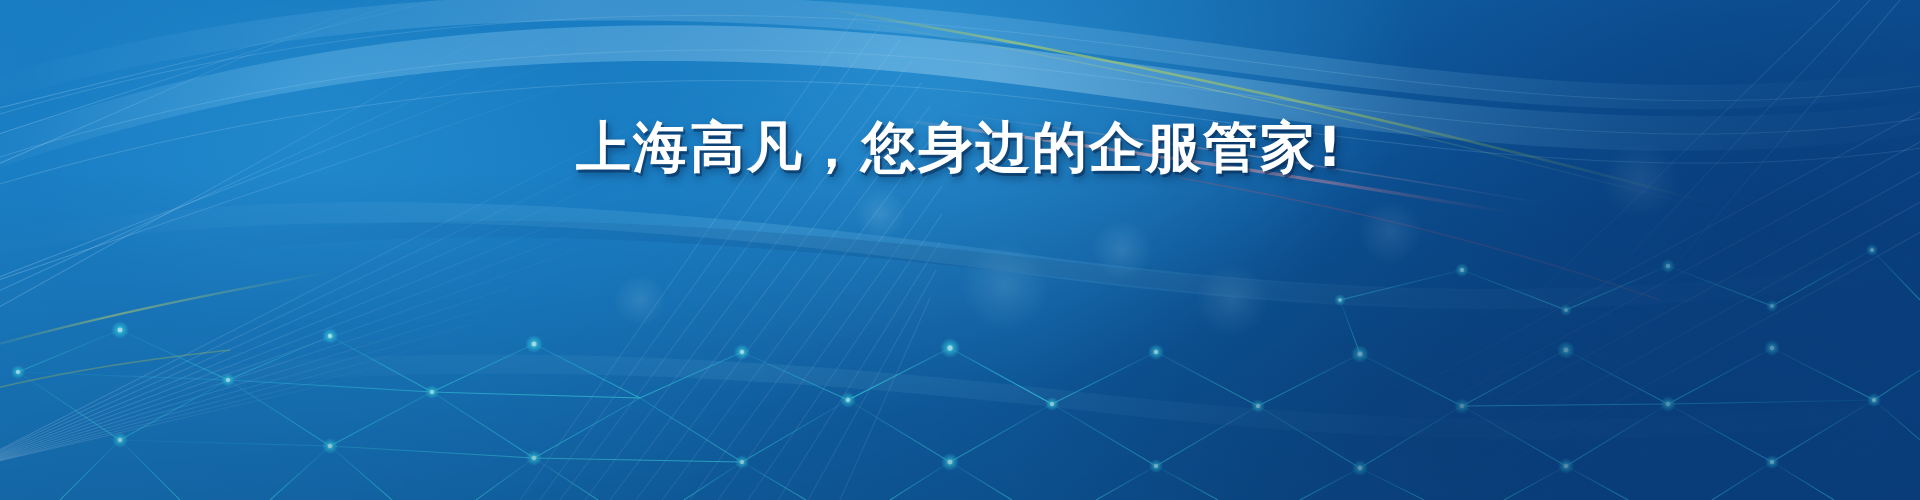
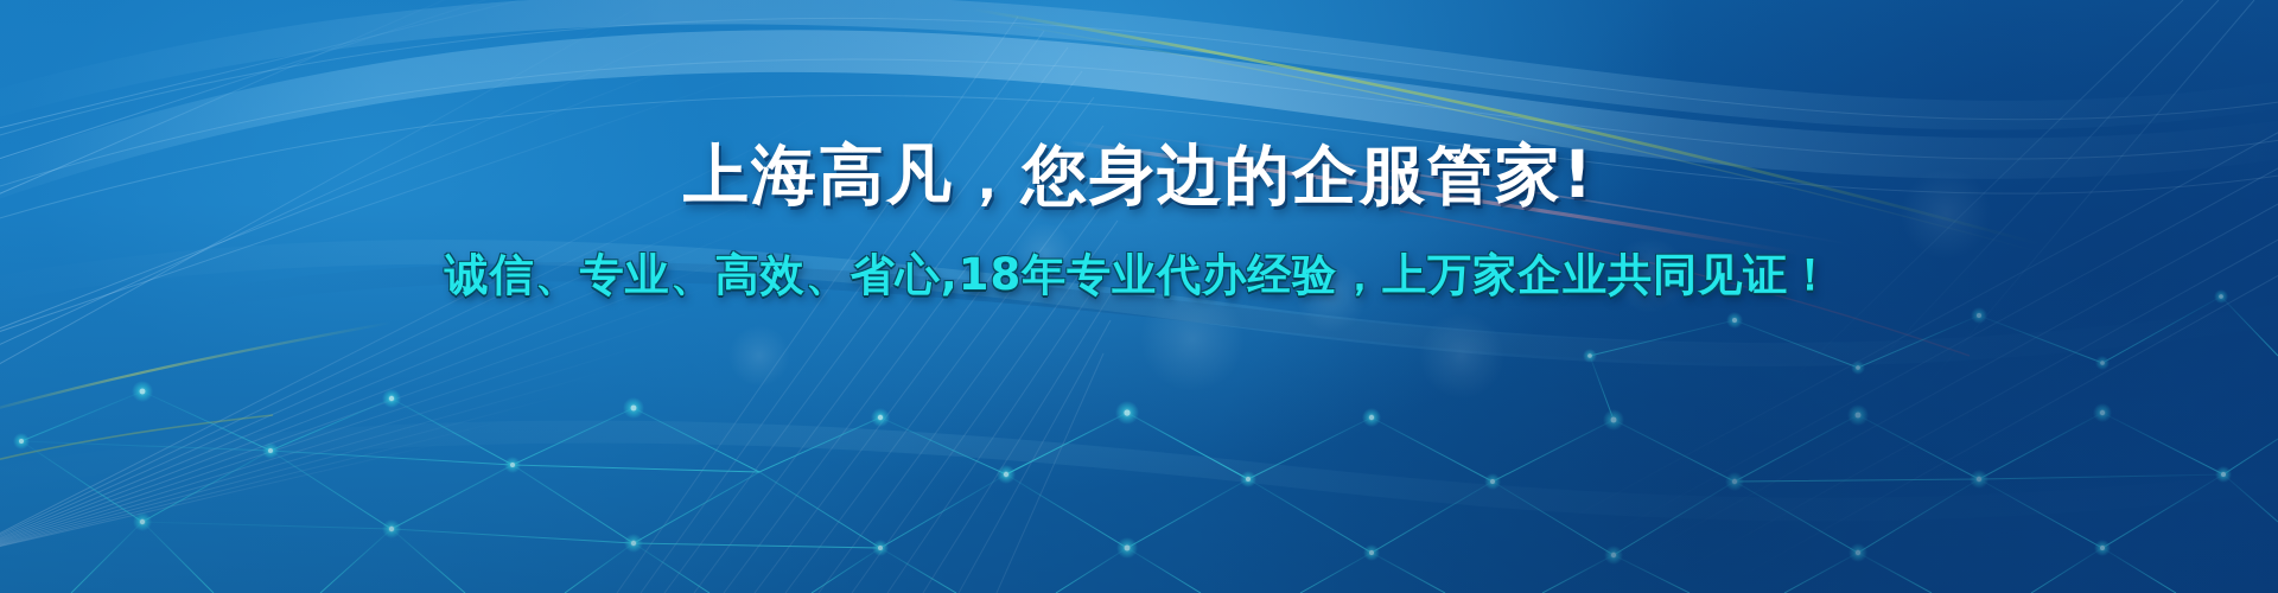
  上海高凡，您身边的企服管家!
+ 诚信、专业、高效、省心,18年专业代办经验，上万家企业共同见证！
